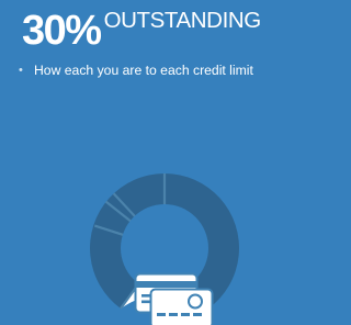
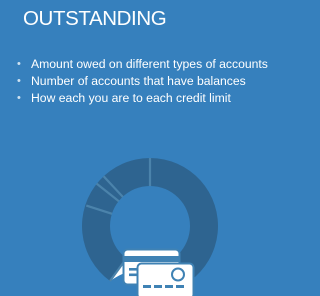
- 30%
  OUTSTANDING
+ Amount owed on different types of accounts
+ Number of accounts that have balances
  How each you are to each credit limit
